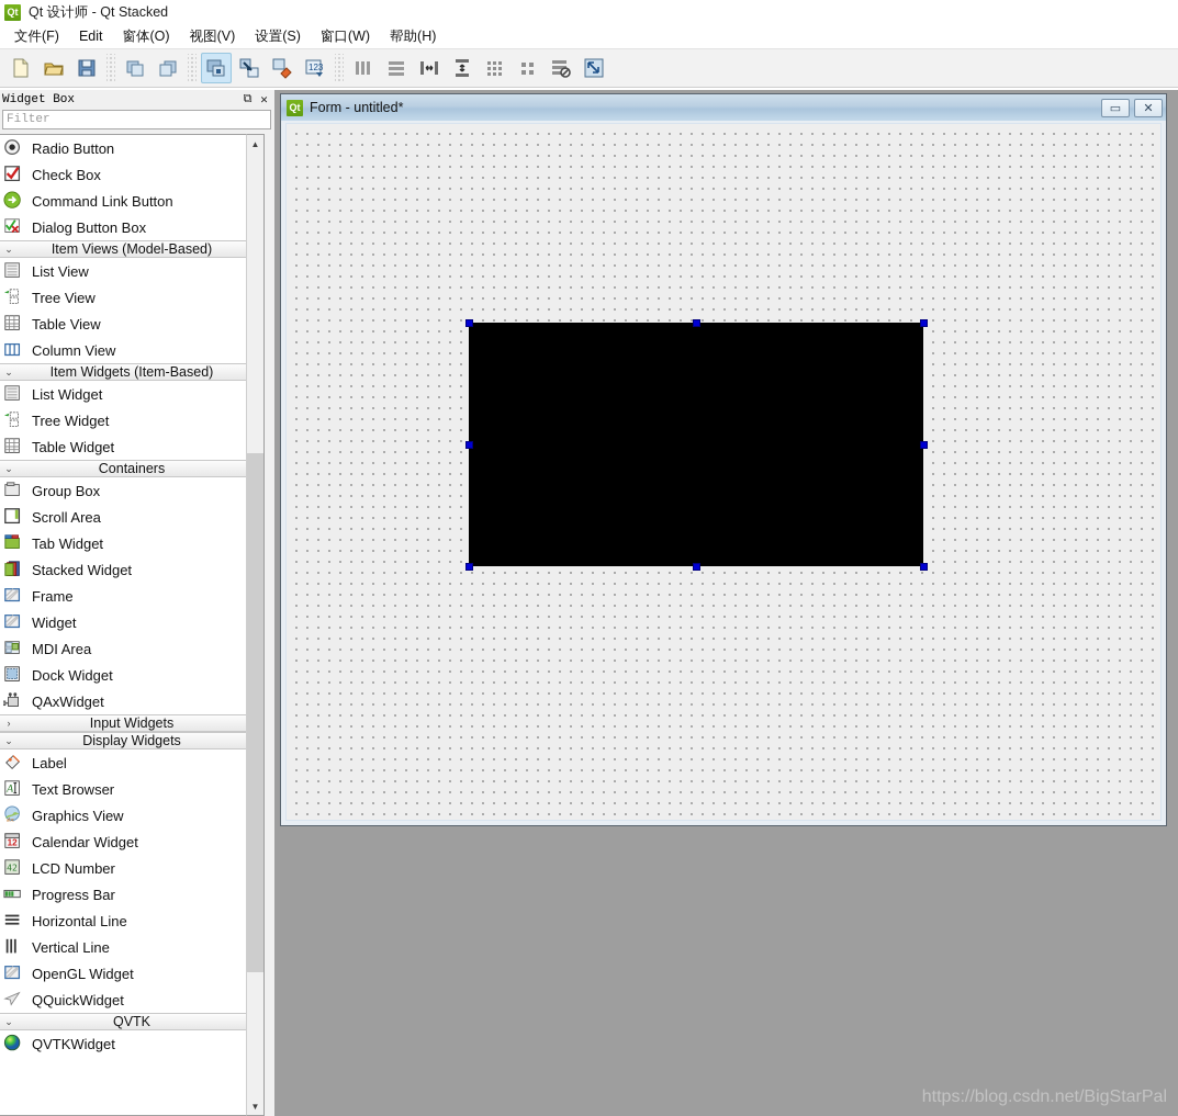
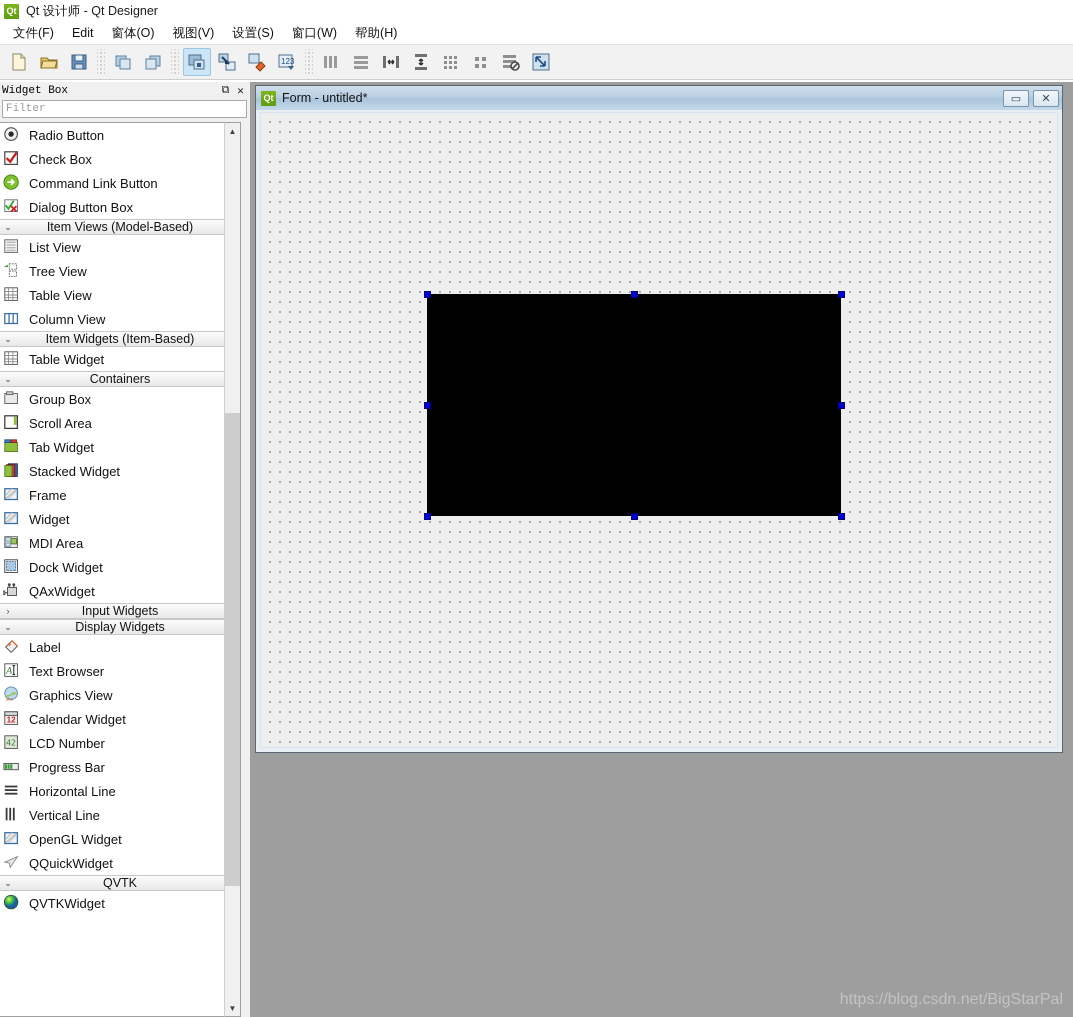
  Qt
- Qt 设计师 - Qt Stacked
+ Qt 设计师 - Qt Designer
  文件(F)
  Edit
  窗体(O)
  视图(V)
  设置(S)
  窗口(W)
  帮助(H)
  123
  Widget Box
  ⧉
  ✕
  Filter
  Radio Button
  Check Box
  Command Link Button
  Dialog Button Box
  ⌄
  Item Views (Model-Based)
  List View
  Tree View
  Table View
  Column View
  ⌄
  Item Widgets (Item-Based)
- List Widget
- Tree Widget
  Table Widget
  ⌄
  Containers
  Group Box
  Scroll Area
  Tab Widget
  Stacked Widget
  Frame
  Widget
  MDI Area
  Dock Widget
  QAxWidget
  ›
  Input Widgets
  ⌄
  Display Widgets
  Label
  A
  Text Browser
  Graphics View
  12
  Calendar Widget
  42
  LCD Number
  Progress Bar
  Horizontal Line
  Vertical Line
  OpenGL Widget
  QQuickWidget
  ⌄
  QVTK
  QVTKWidget
  ▲
  ▼
  Qt
  Form - untitled*
  ▭
  ✕
  https://blog.csdn.net/BigStarPal
